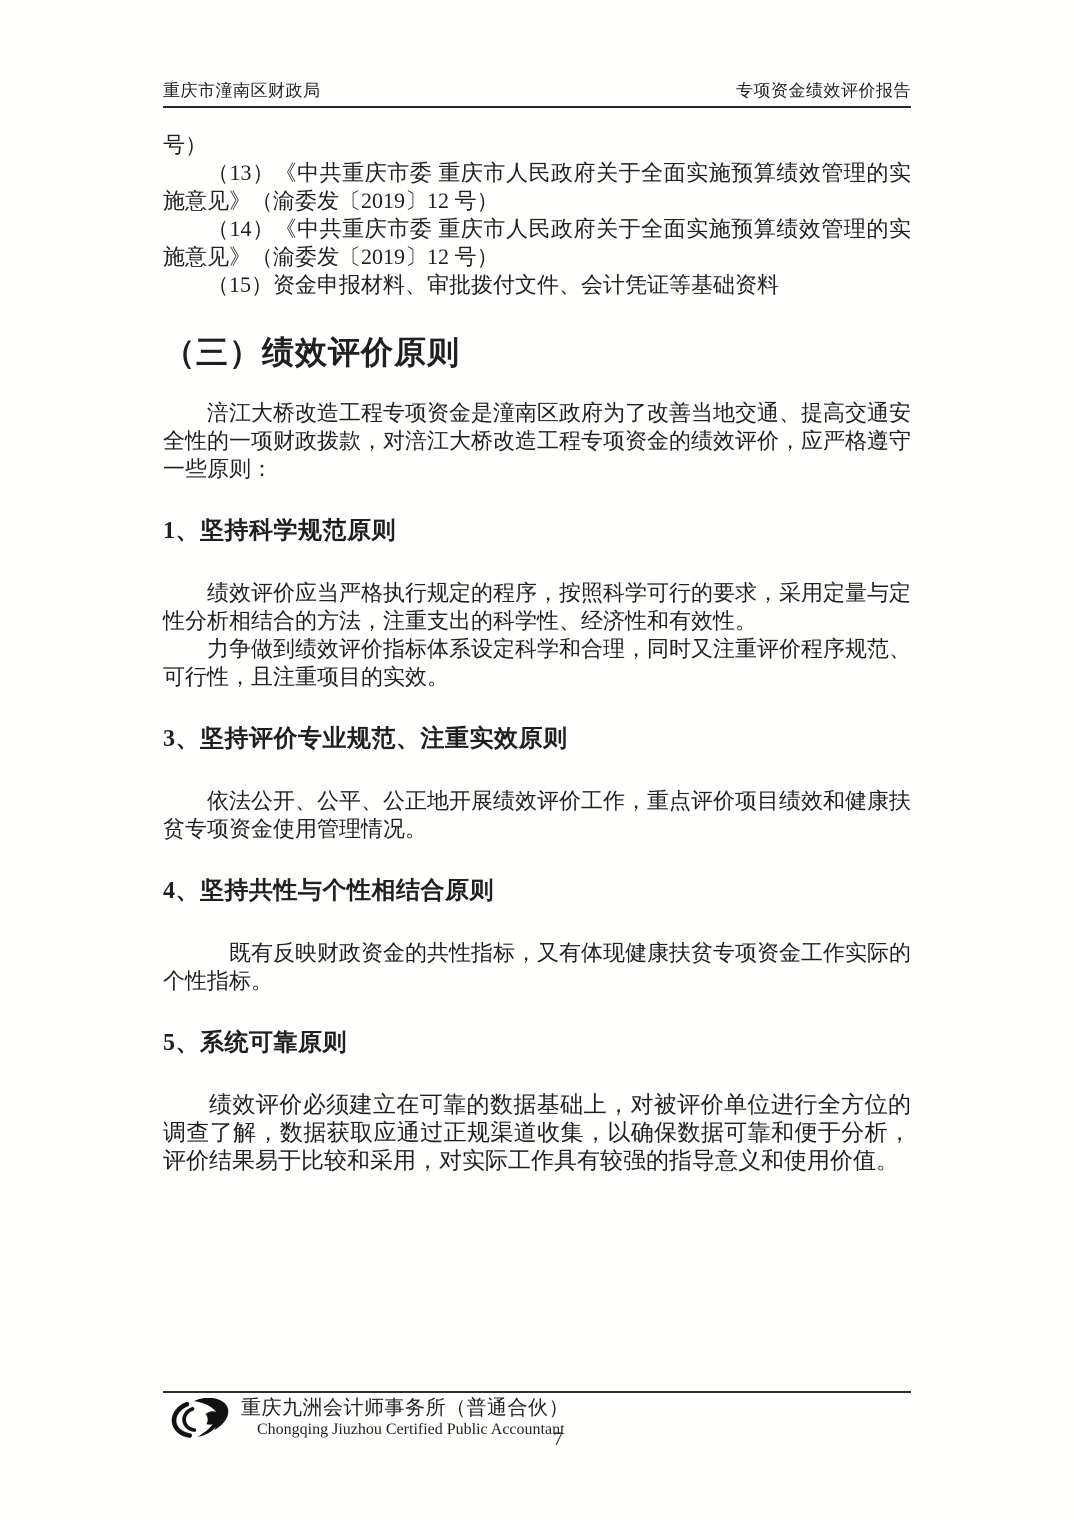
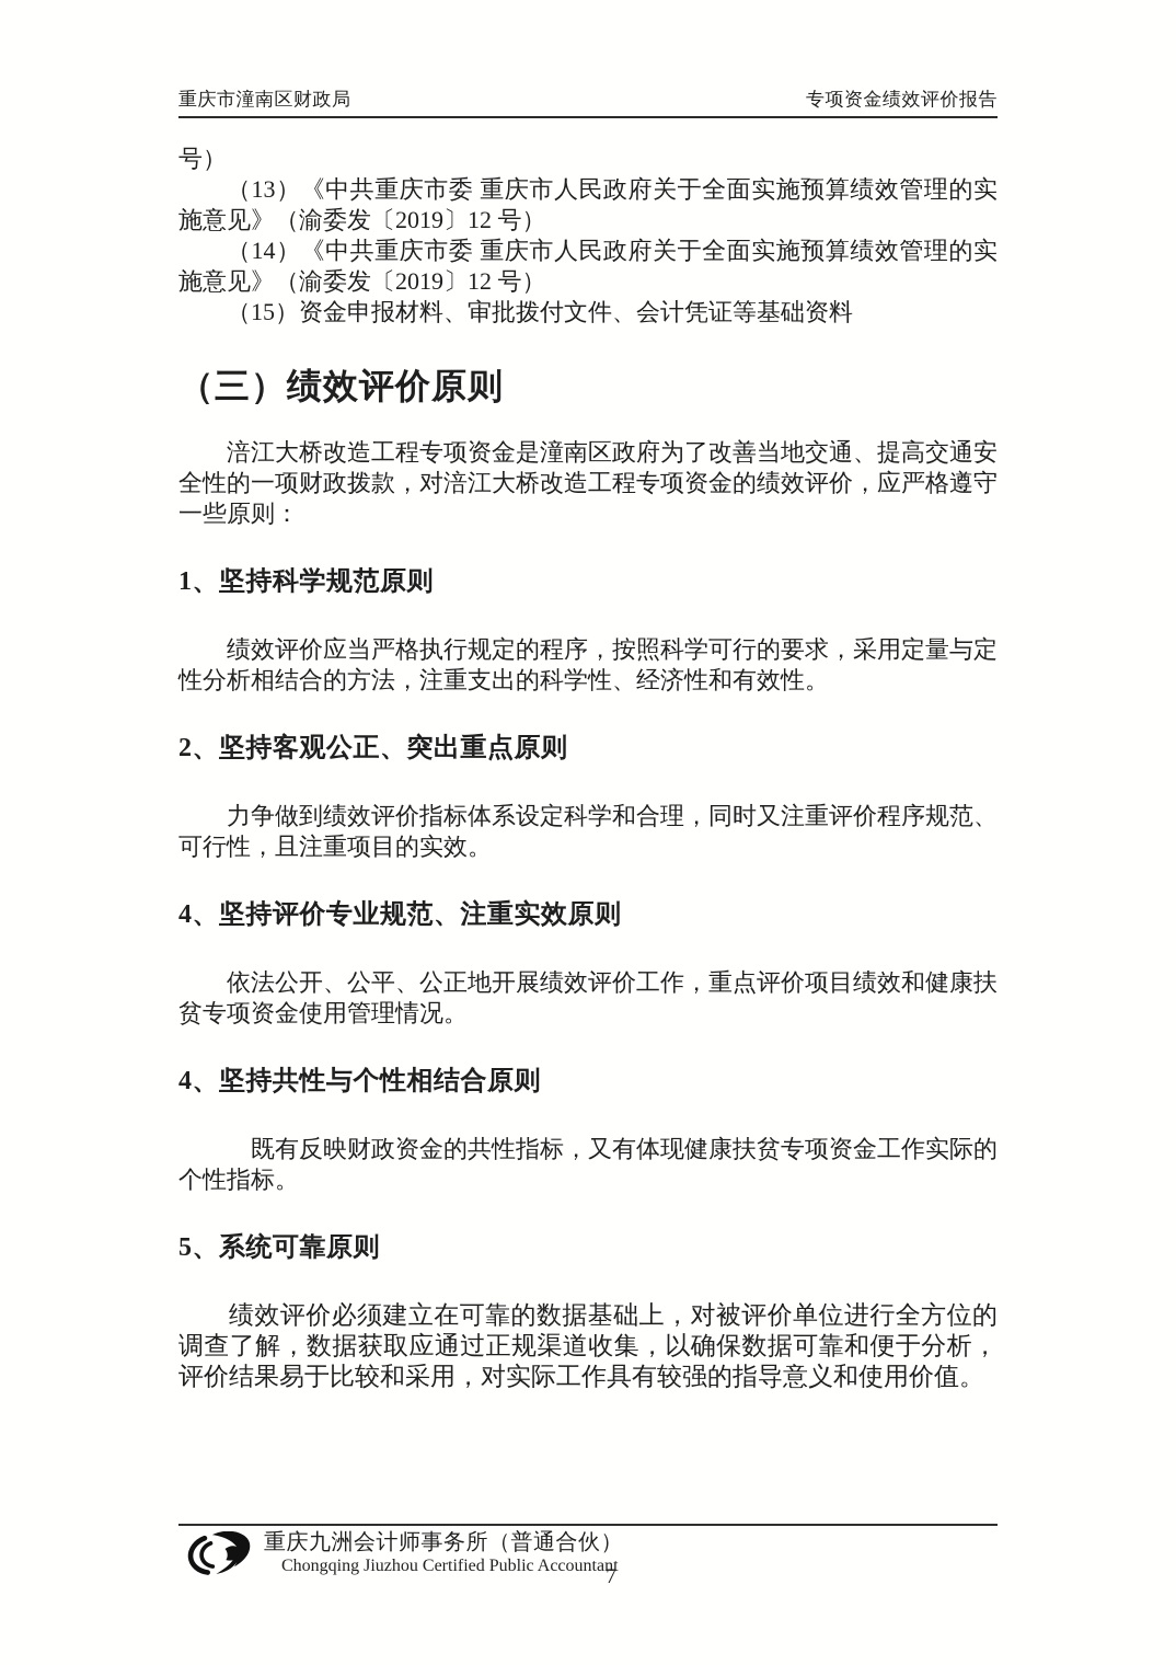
  重庆市潼南区财政局
  专项资金绩效评价报告
  号）
  （13）《中共重庆市委 重庆市人民政府关于全面实施预算绩效管理的实施意见》（渝委发〔2019〕12 号）
  （14）《中共重庆市委 重庆市人民政府关于全面实施预算绩效管理的实施意见》（渝委发〔2019〕12 号）
  （15）资金申报材料、审批拨付文件、会计凭证等基础资料
  （三）绩效评价原则
  涪江大桥改造工程专项资金是潼南区政府为了改善当地交通、提高交通安全性的一项财政拨款，对涪江大桥改造工程专项资金的绩效评价，应严格遵守一些原则：
  1、坚持科学规范原则
  绩效评价应当严格执行规定的程序，按照科学可行的要求，采用定量与定性分析相结合的方法，注重支出的科学性、经济性和有效性。
+ 2、坚持客观公正、突出重点原则
  力争做到绩效评价指标体系设定科学和合理，同时又注重评价程序规范、可行性，且注重项目的实效。
- 3、坚持评价专业规范、注重实效原则
+ 4、坚持评价专业规范、注重实效原则
  依法公开、公平、公正地开展绩效评价工作，重点评价项目绩效和健康扶贫专项资金使用管理情况。
  4、坚持共性与个性相结合原则
  既有反映财政资金的共性指标，又有体现健康扶贫专项资金工作实际的个性指标。
  5、系统可靠原则
  绩效评价必须建立在可靠的数据基础上，对被评价单位进行全方位的调查了解，数据获取应通过正规渠道收集，以确保数据可靠和便于分析，评价结果易于比较和采用，对实际工作具有较强的指导意义和使用价值。
  重庆九洲会计师事务所（普通合伙）
  Chongqing Jiuzhou Certified Public Accountant
  7
